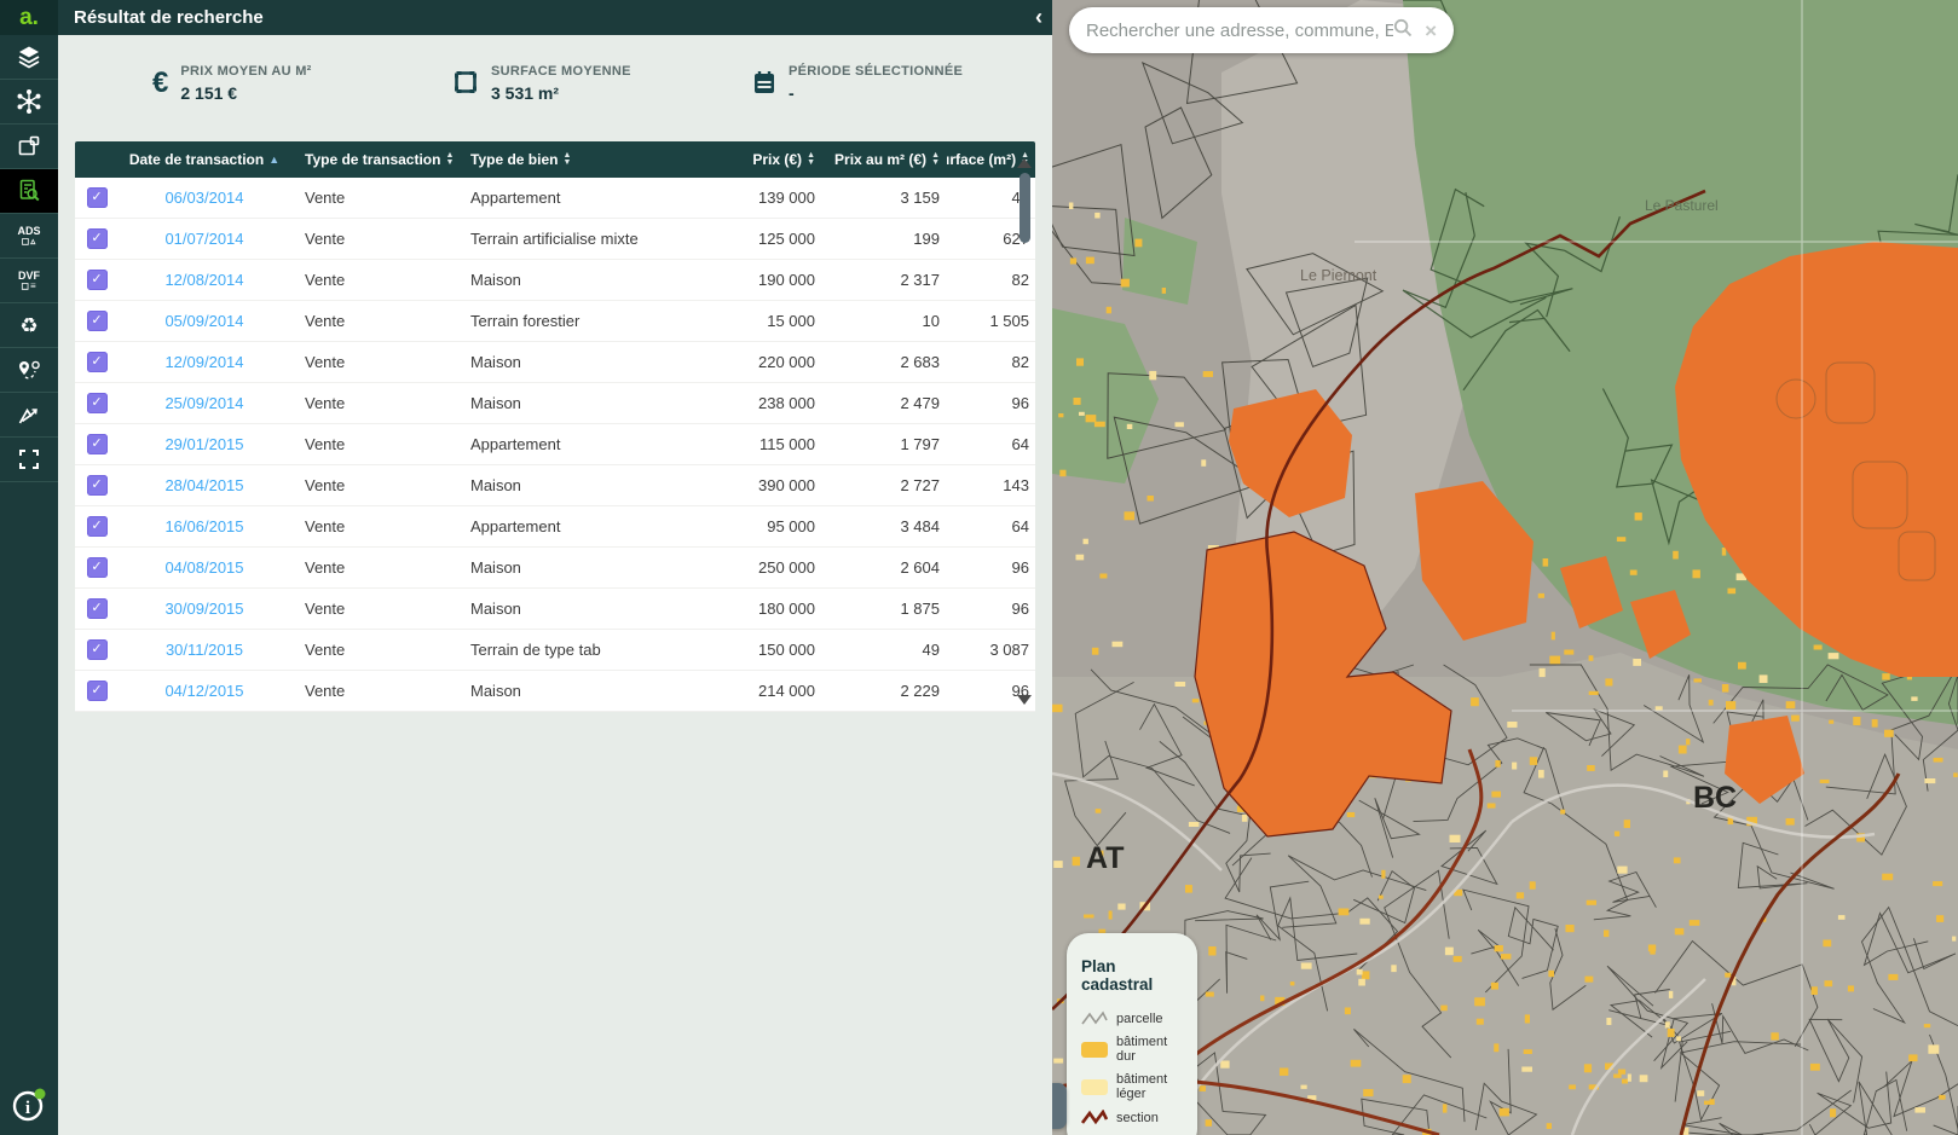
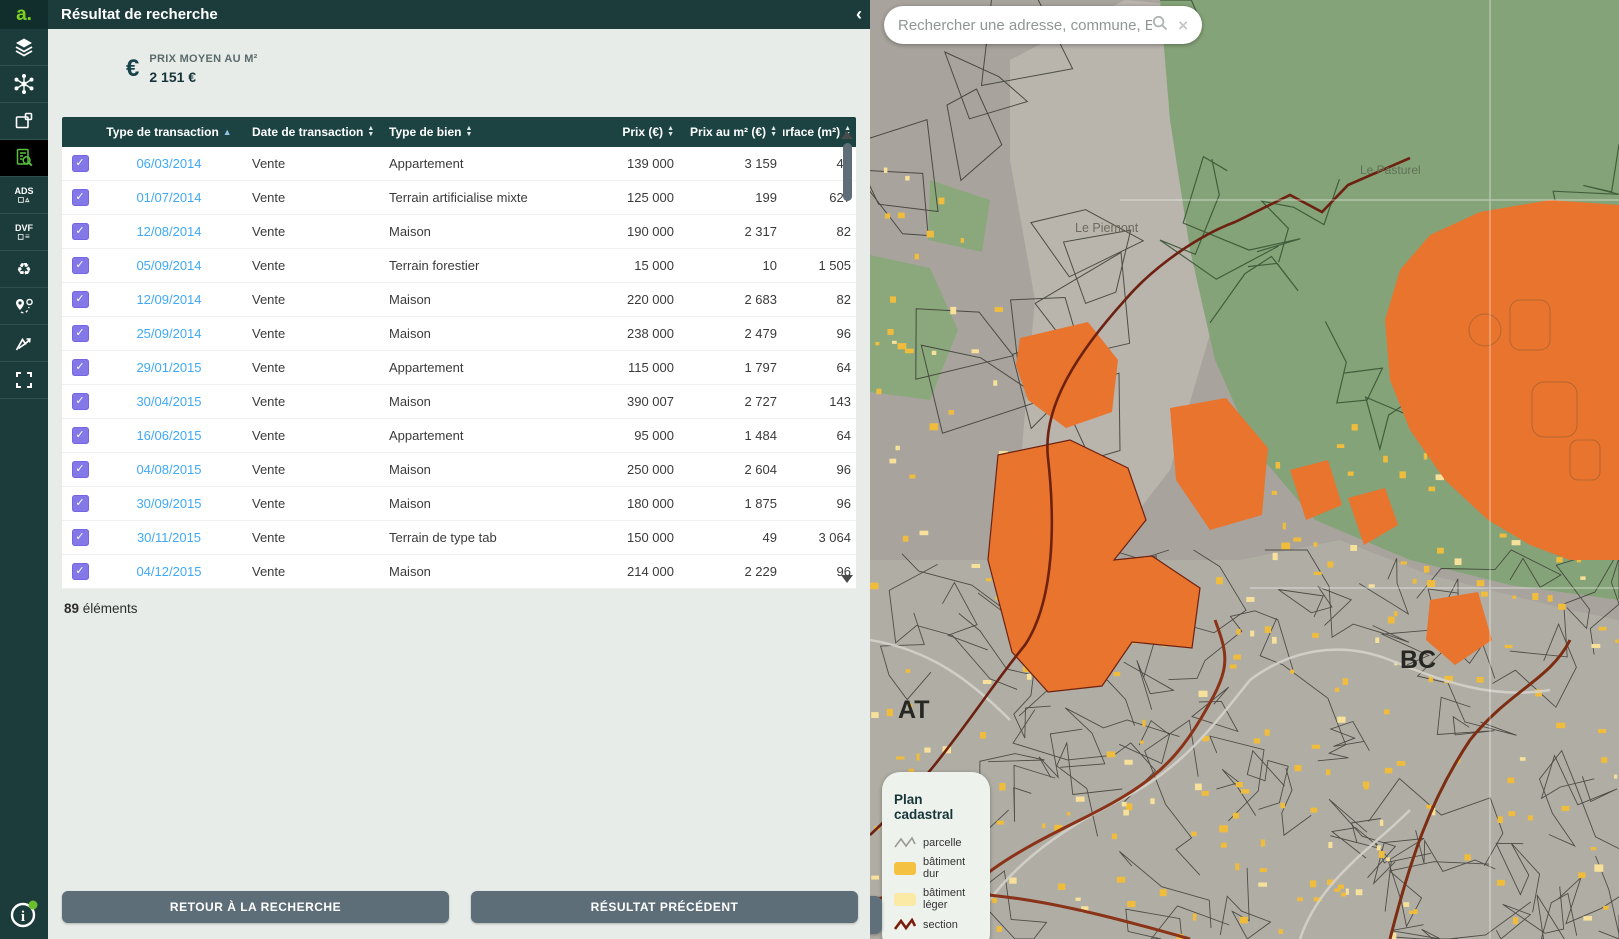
  a.
  Résultat de recherche
  ‹
  ADS
  ◻▵
  DVF
  ◻≡
  ♻
  i
  €
  PRIX MOYEN AU M²
  2 151 €
- SURFACE MOYENNE
- 3 531 m²
- PÉRIODE SÉLECTIONNÉE
- -
- Date de transaction
+ Type de transaction
  ▲
- Type de transaction
+ Date de transaction
  Type de bien
  Prix (€)
  Prix au m² (€)
  rface (m²)
  ✓
  06/03/2014
  Vente
  Appartement
  139 000
  3 159
  ✓
  01/07/2014
  Vente
  Terrain artificialise mixte
  125 000
  199
  ✓
  12/08/2014
  Vente
  Maison
  190 000
  2 317
  82
  ✓
  05/09/2014
  Vente
  Terrain forestier
  15 000
  10
  1 505
  ✓
  12/09/2014
  Vente
  Maison
  220 000
  2 683
  82
  ✓
  25/09/2014
  Vente
  Maison
  238 000
  2 479
  96
  ✓
  29/01/2015
  Vente
  Appartement
  115 000
  1 797
  64
  ✓
- 28/04/2015
+ 30/04/2015
  Vente
  Maison
- 390 000
+ 390 007
  2 727
  143
  ✓
  16/06/2015
  Vente
  Appartement
  95 000
- 3 484
+ 1 484
  64
  ✓
  04/08/2015
  Vente
  Maison
  250 000
  2 604
  96
  ✓
  30/09/2015
  Vente
  Maison
  180 000
  1 875
  96
  ✓
  30/11/2015
  Vente
  Terrain de type tab
  150 000
  49
- 3 087
+ 3 064
  ✓
  04/12/2015
  Vente
  Maison
  214 000
  2 229
  96
+ 89 éléments
+ RETOUR À LA RECHERCHE
+ RÉSULTAT PRÉCÉDENT
  Le Piemont
  Le Pasturel
  AT
  BC
  Rechercher une adresse, commune, E
  ×
  Plan cadastral
  parcelle
  bâtiment dur
  bâtiment léger
  section
